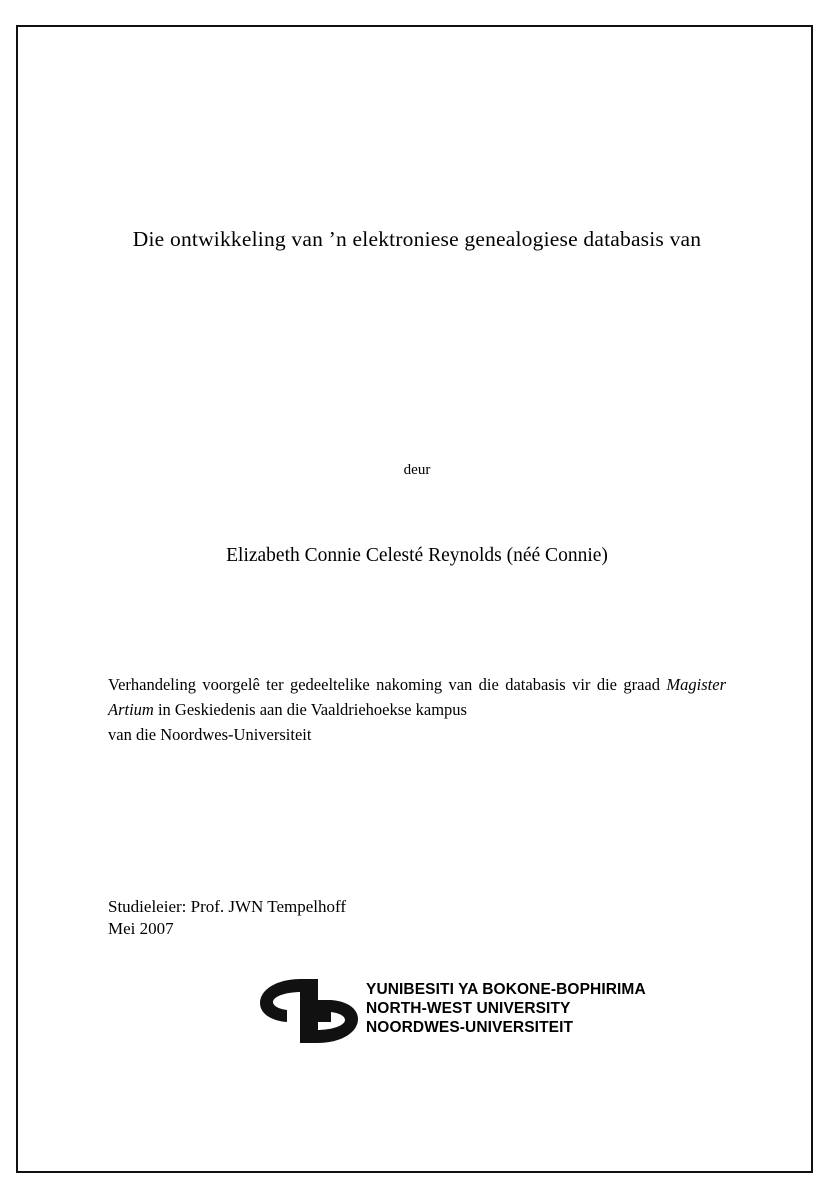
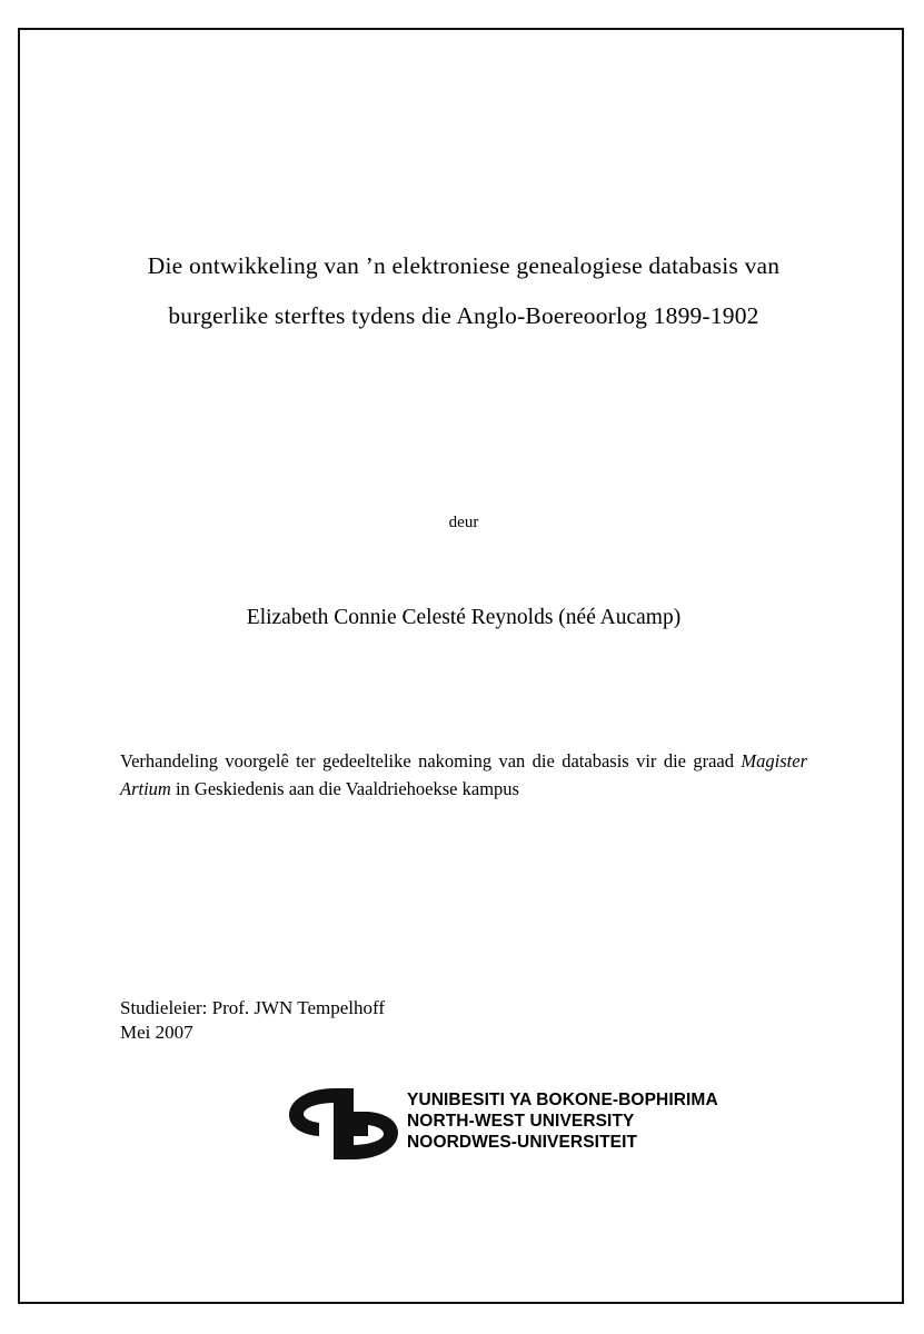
  Die ontwikkeling van ’n elektroniese genealogiese databasis van
+ burgerlike sterftes tydens die Anglo-Boereoorlog 1899-1902
  deur
- Elizabeth Connie Celesté Reynolds (néé Connie)
+ Elizabeth Connie Celesté Reynolds (néé Aucamp)
  Verhandeling voorgelê ter gedeeltelike nakoming van die databasis vir die graad Magister Artium in Geskiedenis aan die Vaaldriehoekse kampus
- van die Noordwes-Universiteit
  Studieleier: Prof. JWN Tempelhoff
  Mei 2007
  YUNIBESITI YA BOKONE-BOPHIRIMA
  NORTH-WEST UNIVERSITY
  NOORDWES-UNIVERSITEIT
